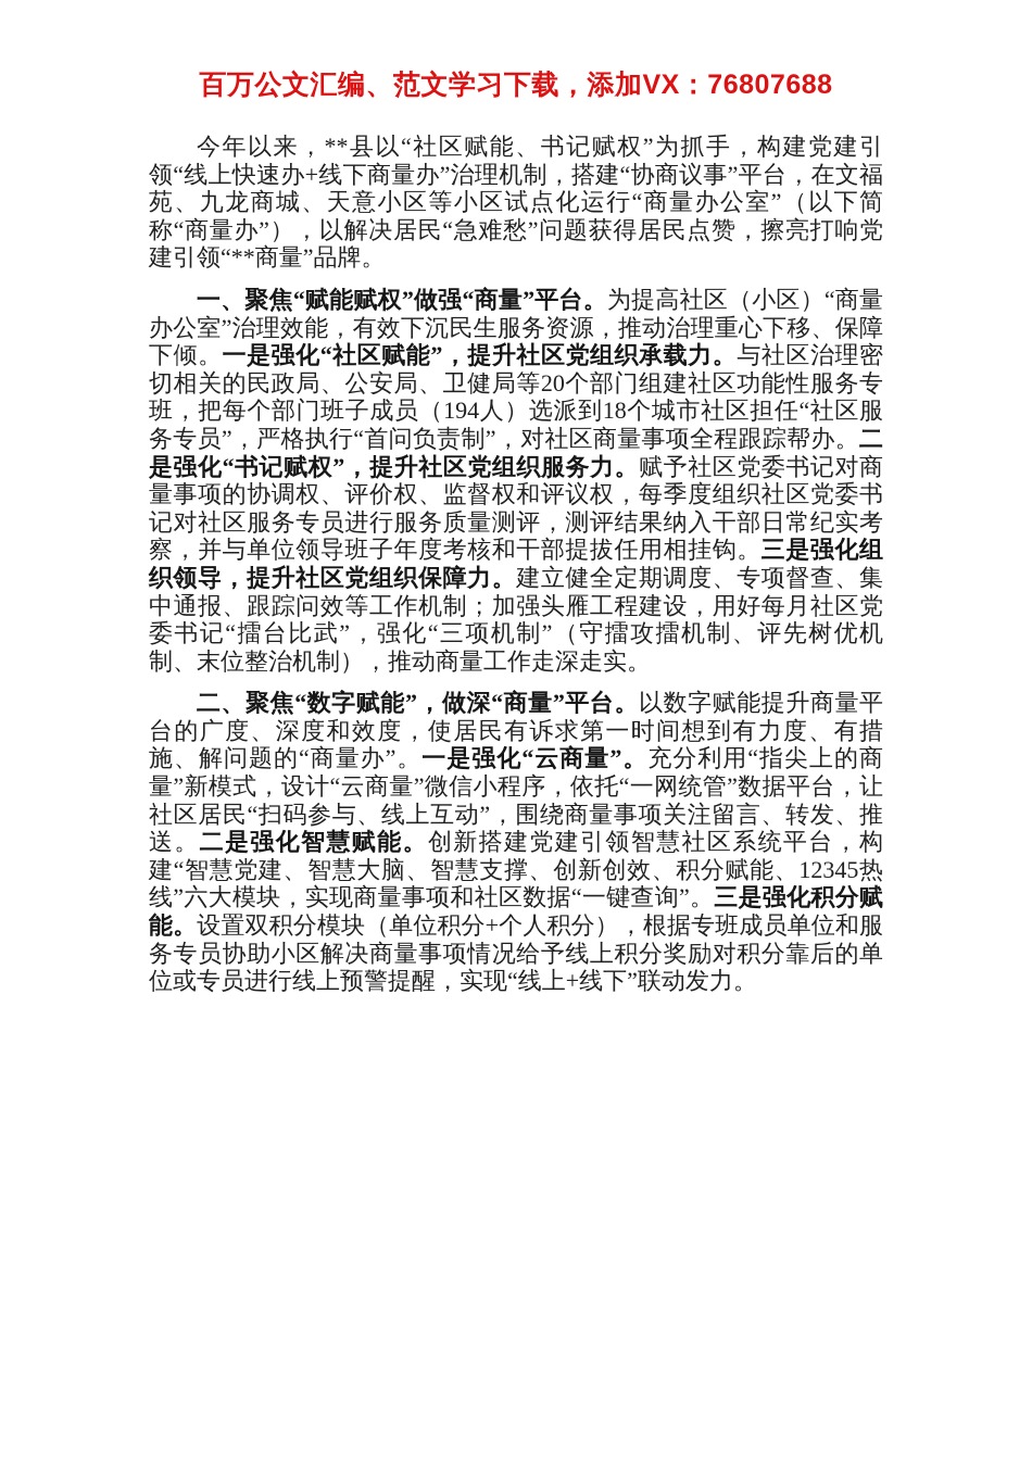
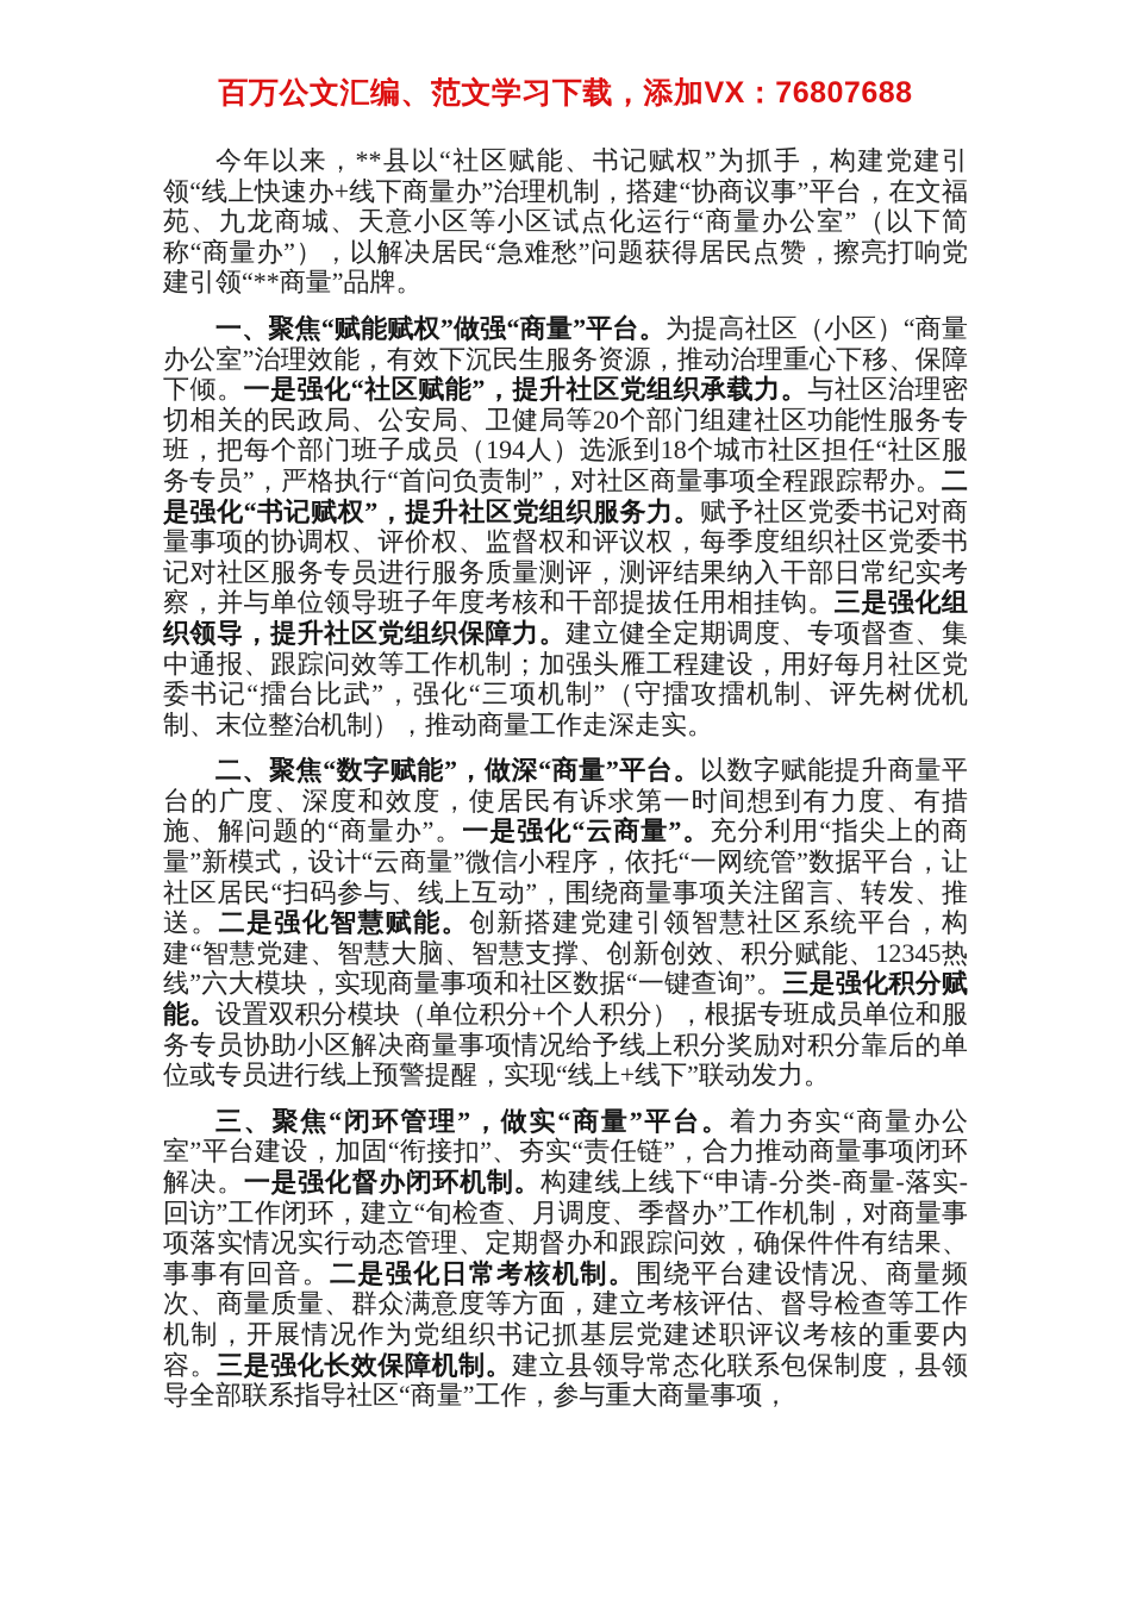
  百万公文汇编、范文学习下载，添加VX：76807688
  今年以来，**县以“社区赋能、书记赋权”为抓手，构建党建引领“线上快速办+线下商量办”治理机制，搭建“协商议事”平台，在文福苑、九龙商城、天意小区等小区试点化运行“商量办公室”（以下简称“商量办”），以解决居民“急难愁”问题获得居民点赞，擦亮打响党建引领“**商量”品牌。
  一、聚焦“赋能赋权”做强“商量”平台。为提高社区（小区）“商量办公室”治理效能，有效下沉民生服务资源，推动治理重心下移、保障下倾。一是强化“社区赋能”，提升社区党组织承载力。与社区治理密切相关的民政局、公安局、卫健局等20个部门组建社区功能性服务专班，把每个部门班子成员（194人）选派到18个城市社区担任“社区服务专员”，严格执行“首问负责制”，对社区商量事项全程跟踪帮办。二是强化“书记赋权”，提升社区党组织服务力。赋予社区党委书记对商量事项的协调权、评价权、监督权和评议权，每季度组织社区党委书记对社区服务专员进行服务质量测评，测评结果纳入干部日常纪实考察，并与单位领导班子年度考核和干部提拔任用相挂钩。三是强化组织领导，提升社区党组织保障力。建立健全定期调度、专项督查、集中通报、跟踪问效等工作机制；加强头雁工程建设，用好每月社区党委书记“擂台比武”，强化“三项机制”（守擂攻擂机制、评先树优机制、末位整治机制），推动商量工作走深走实。
  二、聚焦“数字赋能”，做深“商量”平台。以数字赋能提升商量平台的广度、深度和效度，使居民有诉求第一时间想到有力度、有措施、解问题的“商量办”。一是强化“云商量”。充分利用“指尖上的商量”新模式，设计“云商量”微信小程序，依托“一网统管”数据平台，让社区居民“扫码参与、线上互动”，围绕商量事项关注留言、转发、推送。二是强化智慧赋能。创新搭建党建引领智慧社区系统平台，构建“智慧党建、智慧大脑、智慧支撑、创新创效、积分赋能、12345热线”六大模块，实现商量事项和社区数据“一键查询”。三是强化积分赋能。设置双积分模块（单位积分+个人积分），根据专班成员单位和服务专员协助小区解决商量事项情况给予线上积分奖励对积分靠后的单位或专员进行线上预警提醒，实现“线上+线下”联动发力。
+ 三、聚焦“闭环管理”，做实“商量”平台。着力夯实“商量办公室”平台建设，加固“衔接扣”、夯实“责任链”，合力推动商量事项闭环解决。一是强化督办闭环机制。构建线上线下“申请-分类-商量-落实-回访”工作闭环，建立“旬检查、月调度、季督办”工作机制，对商量事项落实情况实行动态管理、定期督办和跟踪问效，确保件件有结果、事事有回音。二是强化日常考核机制。围绕平台建设情况、商量频次、商量质量、群众满意度等方面，建立考核评估、督导检查等工作机制，开展情况作为党组织书记抓基层党建述职评议考核的重要内容。三是强化长效保障机制。建立县领导常态化联系包保制度，县领导全部联系指导社区“商量”工作，参与重大商量事项，
